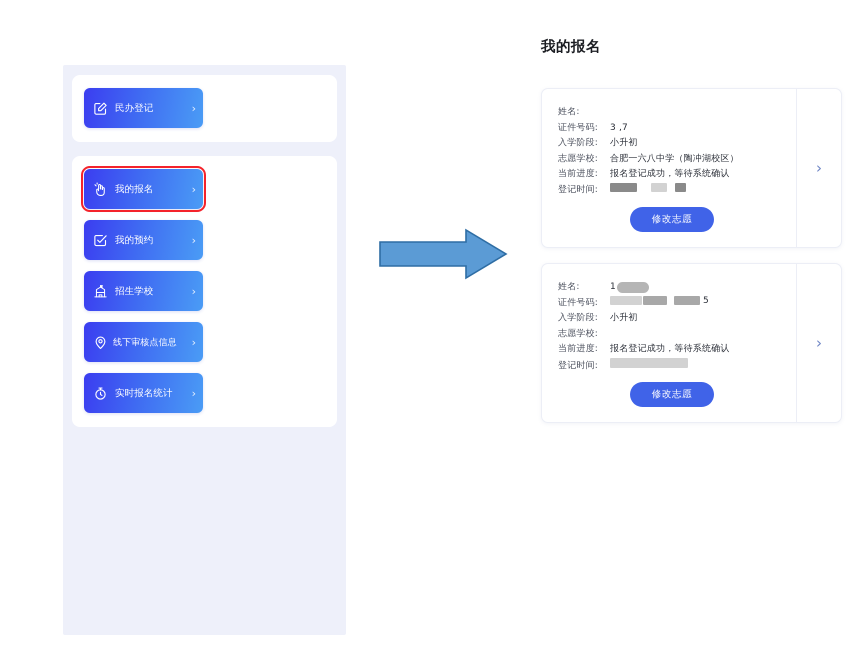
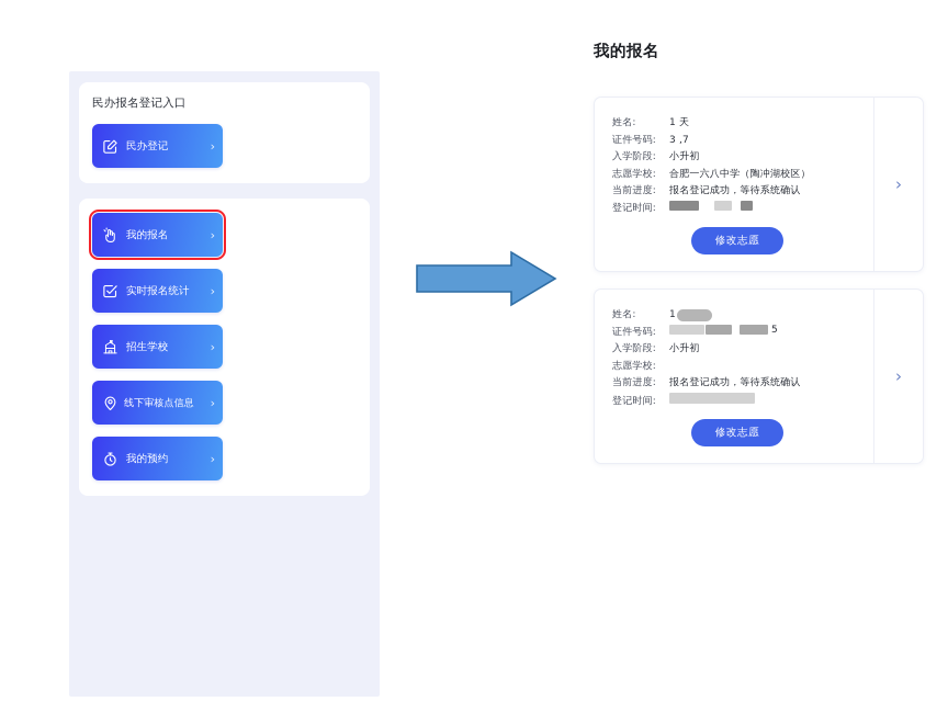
+ 民办报名登记入口
  民办登记
  ›
  我的报名
  ›
- 我的预约
+ 实时报名统计
  ›
  招生学校
  ›
  线下审核点信息
  ›
- 实时报名统计
+ 我的预约
  ›
  我的报名
  姓名:
+ 1 天
  证件号码:
  3 ,7
  入学阶段:
  小升初
  志愿学校:
  合肥一六八中学（陶冲湖校区）
  当前进度:
  报名登记成功，等待系统确认
  登记时间:
  修改志愿
  ›
  姓名:
  1
  证件号码:
  5
  入学阶段:
  小升初
  志愿学校:
  当前进度:
  报名登记成功，等待系统确认
  登记时间:
  修改志愿
  ›
